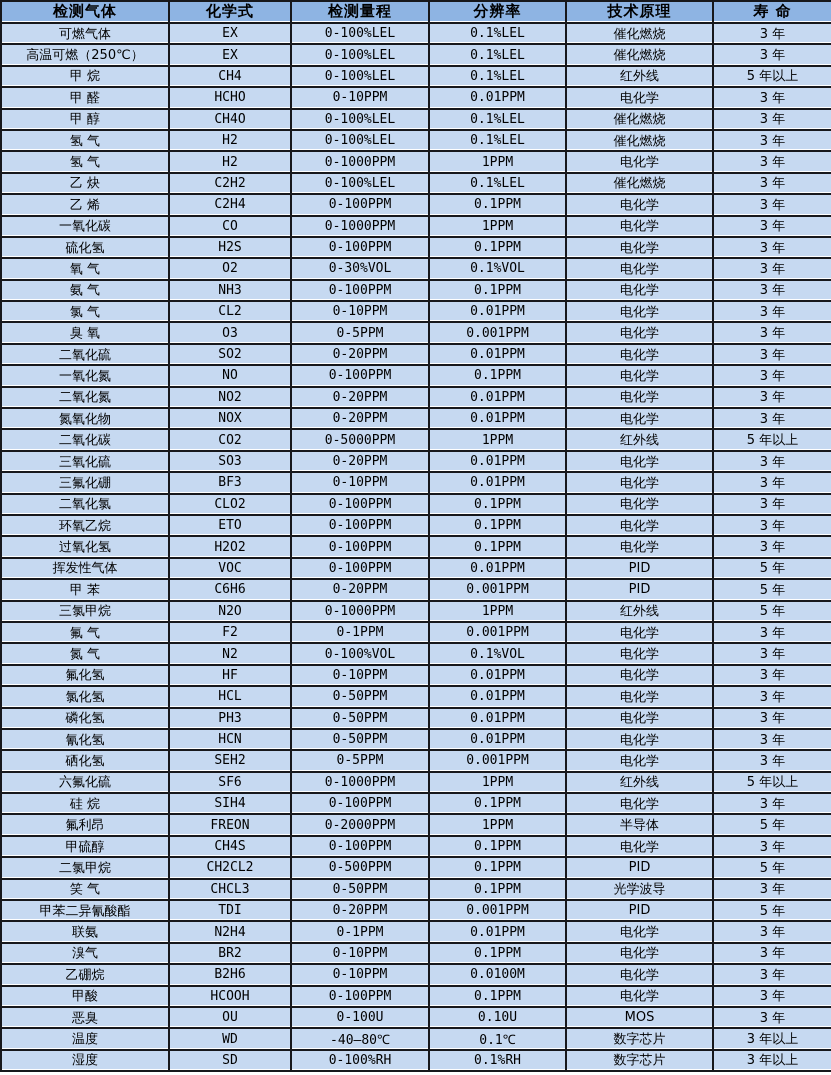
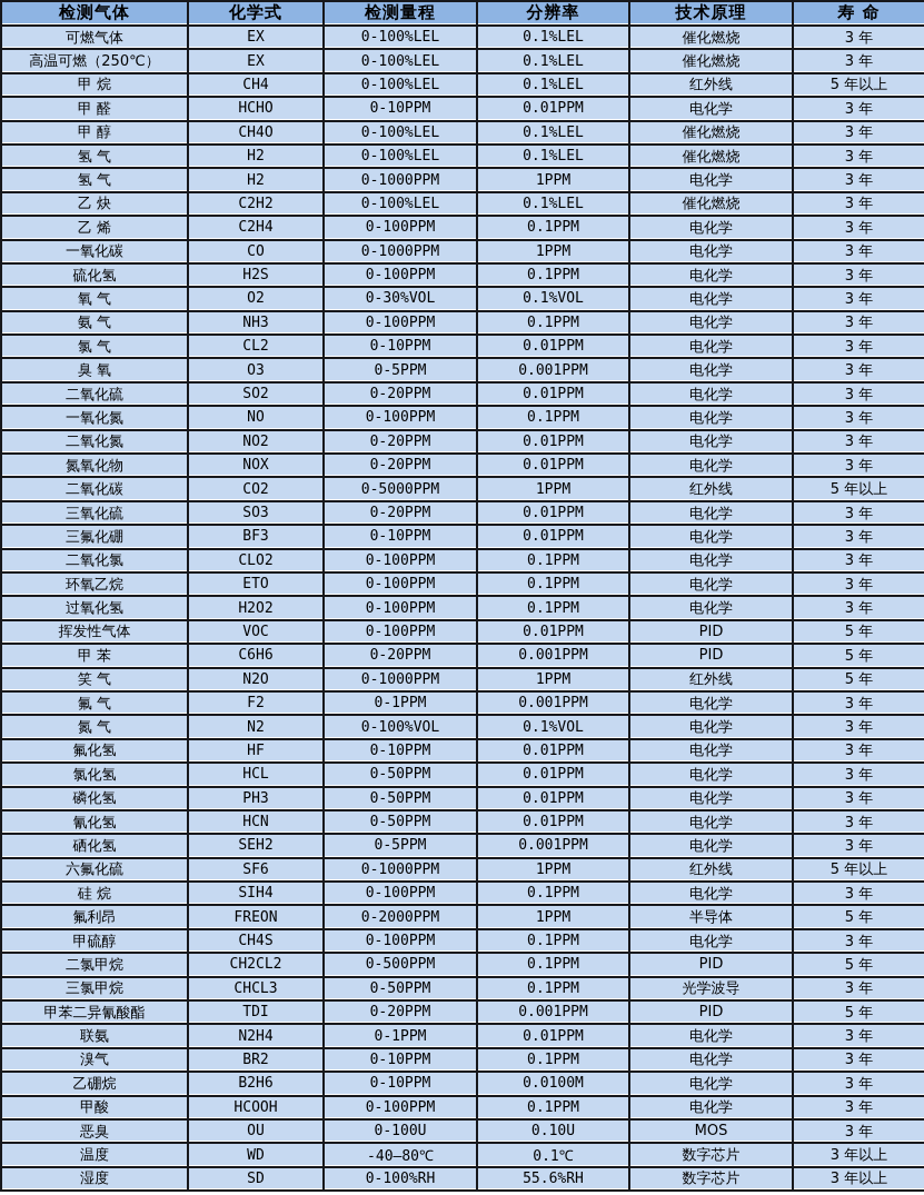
  检测气体	化学式	检测量程	分辨率	技术原理	寿 命
  可燃气体	EX	0-100%LEL	0.1%LEL	催化燃烧	3 年
  高温可燃（250℃）	EX	0-100%LEL	0.1%LEL	催化燃烧	3 年
  甲 烷	CH4	0-100%LEL	0.1%LEL	红外线	5 年以上
  甲 醛	HCHO	0-10PPM	0.01PPM	电化学	3 年
  甲 醇	CH4O	0-100%LEL	0.1%LEL	催化燃烧	3 年
  氢 气	H2	0-100%LEL	0.1%LEL	催化燃烧	3 年
  氢 气	H2	0-1000PPM	1PPM	电化学	3 年
  乙 炔	C2H2	0-100%LEL	0.1%LEL	催化燃烧	3 年
  乙 烯	C2H4	0-100PPM	0.1PPM	电化学	3 年
  一氧化碳	CO	0-1000PPM	1PPM	电化学	3 年
  硫化氢	H2S	0-100PPM	0.1PPM	电化学	3 年
  氧 气	O2	0-30%VOL	0.1%VOL	电化学	3 年
  氨 气	NH3	0-100PPM	0.1PPM	电化学	3 年
  氯 气	CL2	0-10PPM	0.01PPM	电化学	3 年
  臭 氧	O3	0-5PPM	0.001PPM	电化学	3 年
  二氧化硫	SO2	0-20PPM	0.01PPM	电化学	3 年
  一氧化氮	NO	0-100PPM	0.1PPM	电化学	3 年
  二氧化氮	NO2	0-20PPM	0.01PPM	电化学	3 年
  氮氧化物	NOX	0-20PPM	0.01PPM	电化学	3 年
  二氧化碳	CO2	0-5000PPM	1PPM	红外线	5 年以上
  三氧化硫	SO3	0-20PPM	0.01PPM	电化学	3 年
  三氟化硼	BF3	0-10PPM	0.01PPM	电化学	3 年
  二氧化氯	CLO2	0-100PPM	0.1PPM	电化学	3 年
  环氧乙烷	ETO	0-100PPM	0.1PPM	电化学	3 年
  过氧化氢	H2O2	0-100PPM	0.1PPM	电化学	3 年
  挥发性气体	VOC	0-100PPM	0.01PPM	PID	5 年
  甲 苯	C6H6	0-20PPM	0.001PPM	PID	5 年
- 三氯甲烷	N2O	0-1000PPM	1PPM	红外线	5 年
+ 笑 气	N2O	0-1000PPM	1PPM	红外线	5 年
  氟 气	F2	0-1PPM	0.001PPM	电化学	3 年
  氮 气	N2	0-100%VOL	0.1%VOL	电化学	3 年
  氟化氢	HF	0-10PPM	0.01PPM	电化学	3 年
  氯化氢	HCL	0-50PPM	0.01PPM	电化学	3 年
  磷化氢	PH3	0-50PPM	0.01PPM	电化学	3 年
  氰化氢	HCN	0-50PPM	0.01PPM	电化学	3 年
  硒化氢	SEH2	0-5PPM	0.001PPM	电化学	3 年
  六氟化硫	SF6	0-1000PPM	1PPM	红外线	5 年以上
  硅 烷	SIH4	0-100PPM	0.1PPM	电化学	3 年
  氟利昂	FREON	0-2000PPM	1PPM	半导体	5 年
  甲硫醇	CH4S	0-100PPM	0.1PPM	电化学	3 年
  二氯甲烷	CH2CL2	0-500PPM	0.1PPM	PID	5 年
- 笑 气	CHCL3	0-50PPM	0.1PPM	光学波导	3 年
+ 三氯甲烷	CHCL3	0-50PPM	0.1PPM	光学波导	3 年
  甲苯二异氰酸酯	TDI	0-20PPM	0.001PPM	PID	5 年
  联氨	N2H4	0-1PPM	0.01PPM	电化学	3 年
  溴气	BR2	0-10PPM	0.1PPM	电化学	3 年
  乙硼烷	B2H6	0-10PPM	0.0100M	电化学	3 年
  甲酸	HCOOH	0-100PPM	0.1PPM	电化学	3 年
  恶臭	OU	0-100U	0.10U	MOS	3 年
  温度	WD	-40—80℃	0.1℃	数字芯片	3 年以上
- 湿度	SD	0-100%RH	0.1%RH	数字芯片	3 年以上
+ 湿度	SD	0-100%RH	55.6%RH	数字芯片	3 年以上
